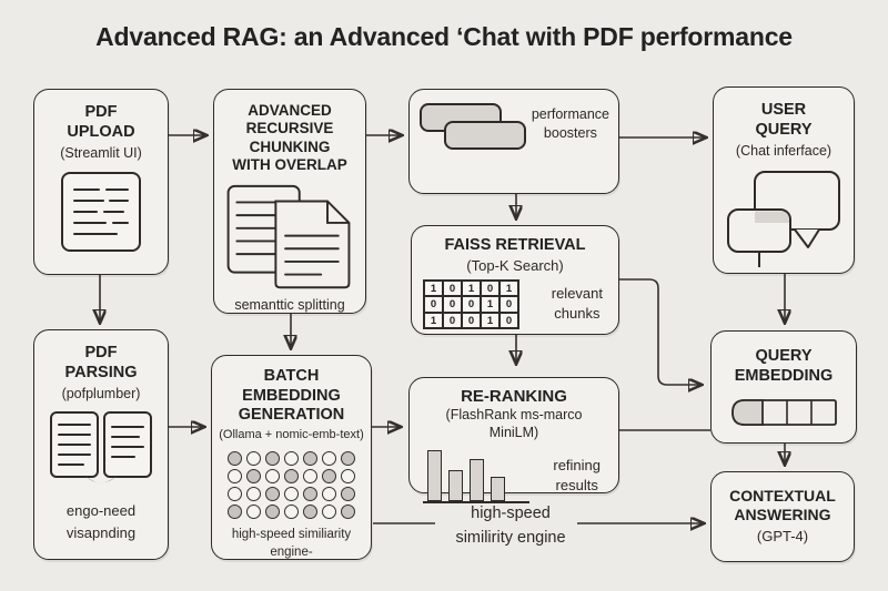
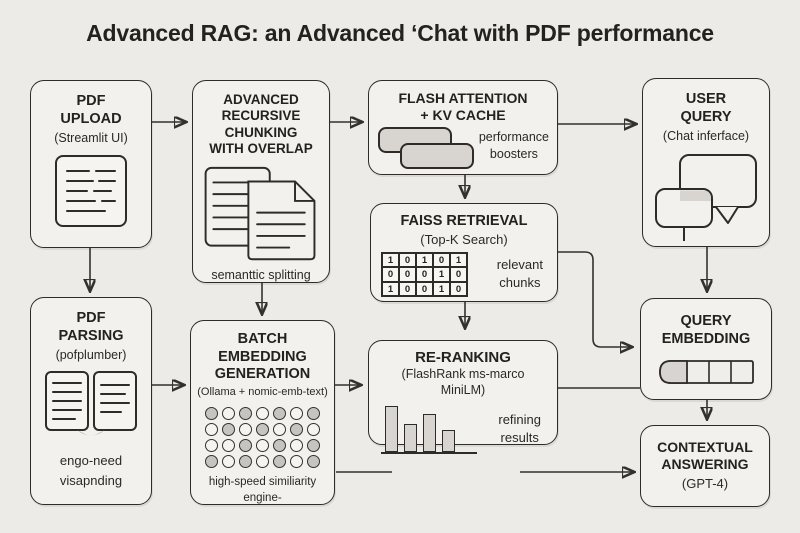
  Advanced RAG: an Advanced ‘Chat with PDF performance
  PDF
  UPLOAD
  (Streamlit UI)
  PDF
  PARSING
  (pofplumber)
  engo-need visapnding
  ADVANCED
  RECURSIVE
  CHUNKING
  WITH OVERLAP
  semanttic splitting
  BATCH
  EMBEDDING
  GENERATION
  (Ollama + nomic-emb-text)
  high-speed similiarity engine-
+ FLASH ATTENTION
+ + KV CACHE
  performance
  boosters
  FAISS RETRIEVAL
  (Top-K Search)
  1
  0
  1
  0
  1
  0
  0
  0
  1
  0
  1
  0
  0
  1
  0
  relevant
  chunks
  RE-RANKING
  (FlashRank ms-marco MiniLM)
  refining
  results
  USER
  QUERY
  (Chat inferface)
  QUERY
  EMBEDDING
  CONTEXTUAL
  ANSWERING
  (GPT-4)
- high-speed
- similirity engine
